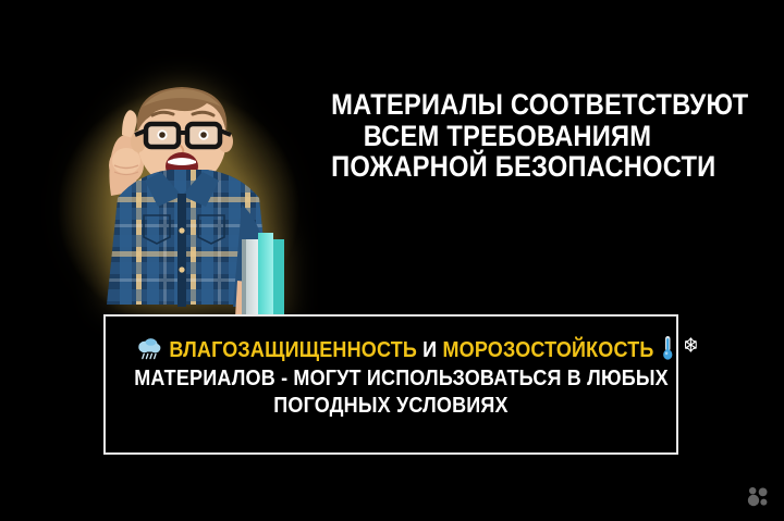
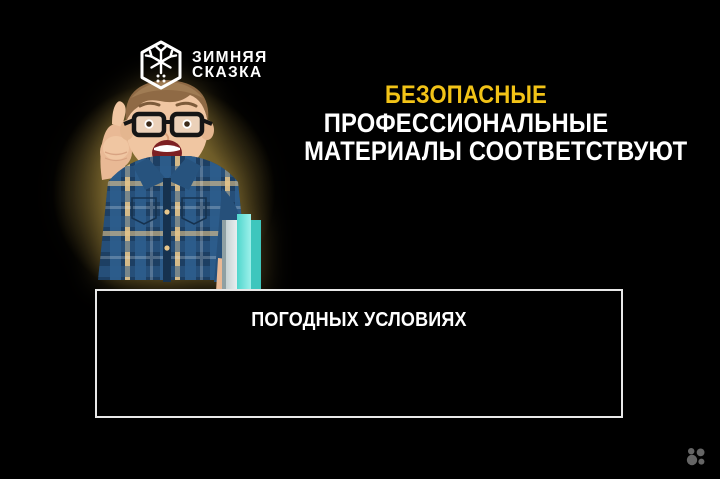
+ ЗИМНЯЯ
+ СКАЗКА
+ БЕЗОПАСНЫЕ
+ ПРОФЕССИОНАЛЬНЫЕ
  МАТЕРИАЛЫ СООТВЕТСТВУЮТ
- ВСЕМ ТРЕБОВАНИЯМ
- ПОЖАРНОЙ БЕЗОПАСНОСТИ
- ВЛАГОЗАЩИЩЕННОСТЬ И МОРОЗОСТОЙКОСТЬ
- МАТЕРИАЛОВ - МОГУТ ИСПОЛЬЗОВАТЬСЯ В ЛЮБЫХ
  ПОГОДНЫХ УСЛОВИЯХ
